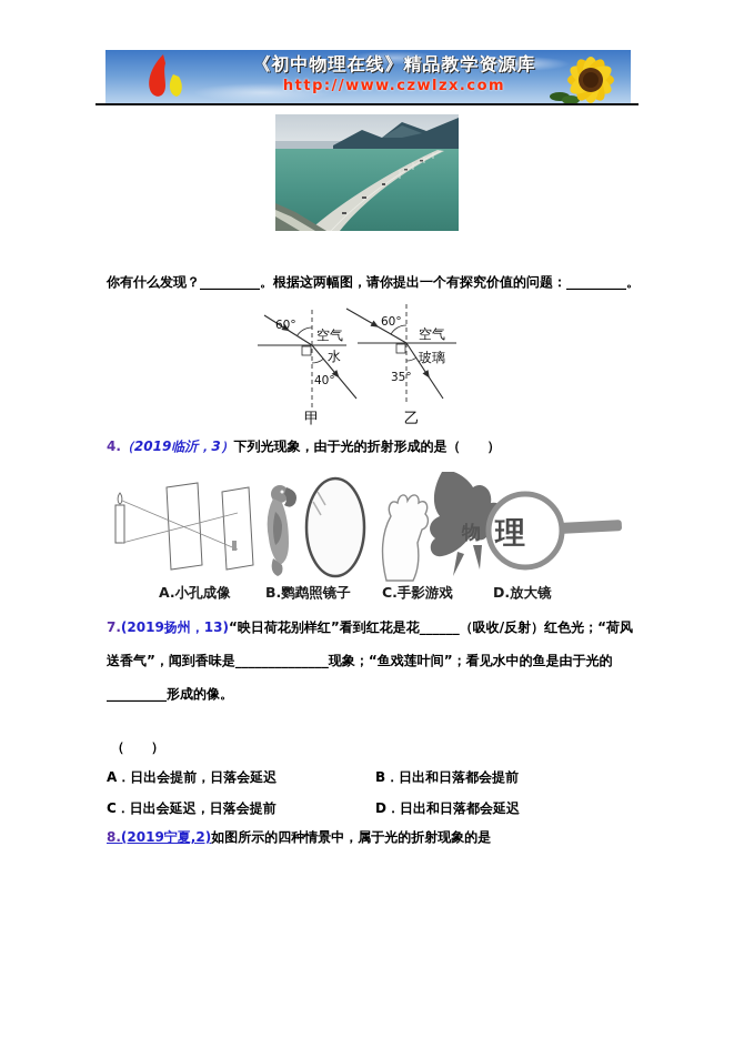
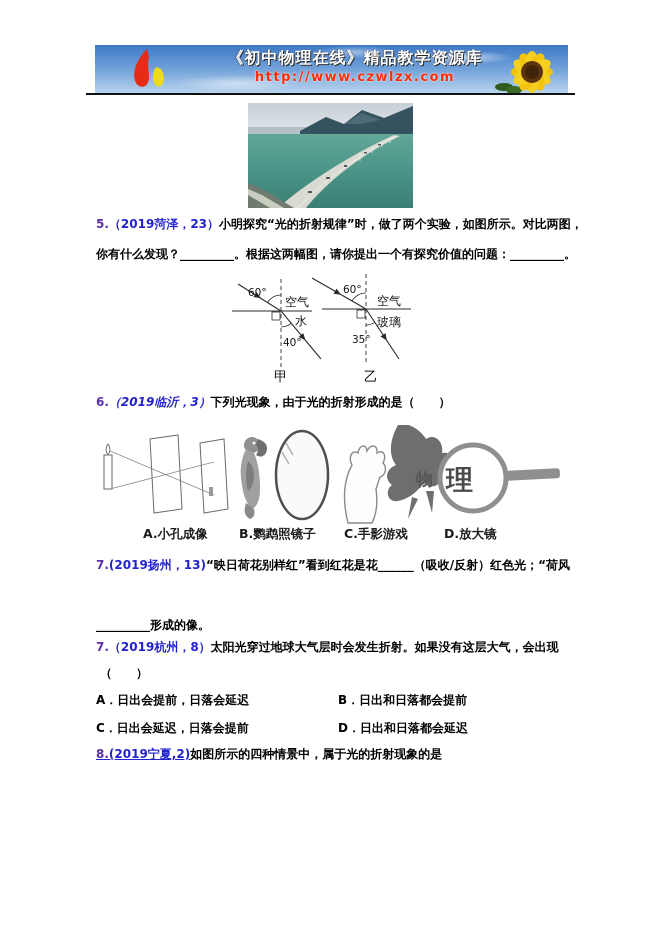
  《初中物理在线》精品教学资源库
  http://www.czwlzx.com
+ 5.（2019菏泽，23）小明探究“光的折射规律”时，做了两个实验，如图所示。对比两图，
  你有什么发现？_________。根据这两幅图，请你提出一个有探究价值的问题：_________。
  60°
  40°
  60°
  35°
  空气
  水
  空气
  玻璃
  甲
  乙
- 4.（2019临沂，3）下列光现象，由于光的折射形成的是（ ）
+ 6.（2019临沂，3）下列光现象，由于光的折射形成的是（ ）
  物
  理
  A.小孔成像
  B.鹦鹉照镜子
  C.手影游戏
  D.放大镜
  7.(2019扬州，13)“映日荷花别样红”看到红花是花______（吸收/反射）红色光；“荷风
- 送香气”，闻到香味是______________现象；“鱼戏莲叶间”；看见水中的鱼是由于光的
  _________形成的像。
+ 7.（2019杭州，8）太阳光穿过地球大气层时会发生折射。如果没有这层大气，会出现
  （ ）
  A．日出会提前，日落会延迟
  B．日出和日落都会提前
  C．日出会延迟，日落会提前
  D．日出和日落都会延迟
  8.(2019宁夏,2)如图所示的四种情景中，属于光的折射现象的是
